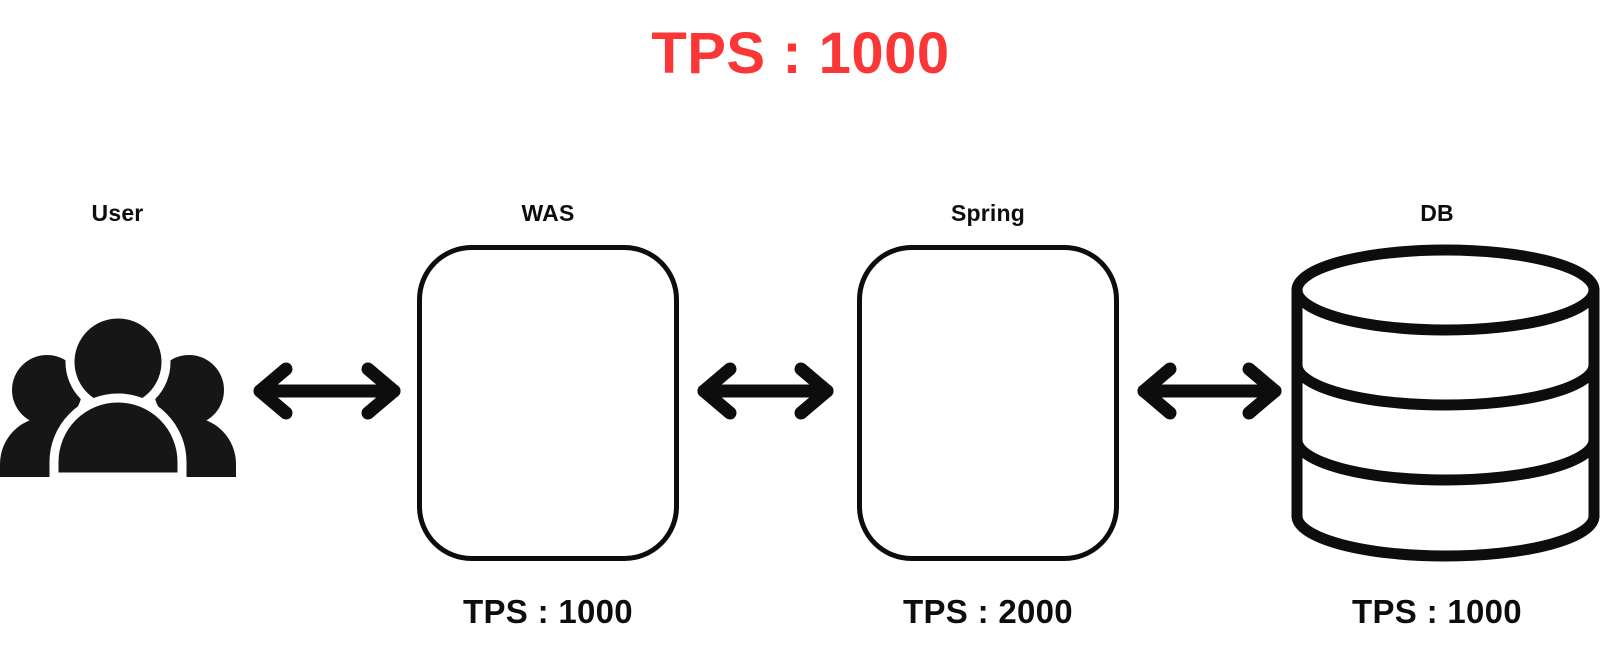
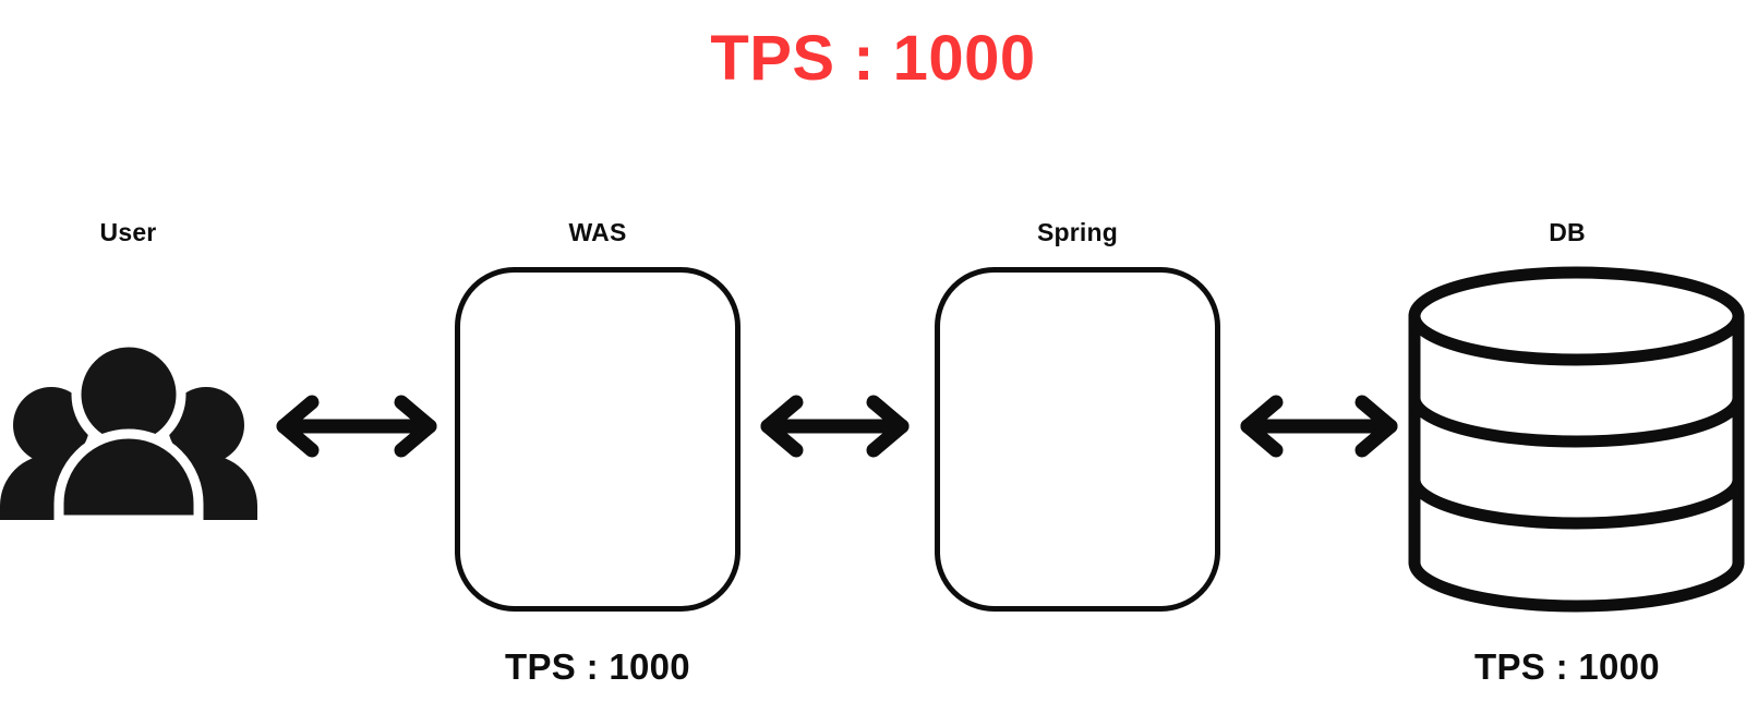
  TPS : 1000
  User
  WAS
  TPS : 1000
  Spring
- TPS : 2000
  DB
  TPS : 1000
